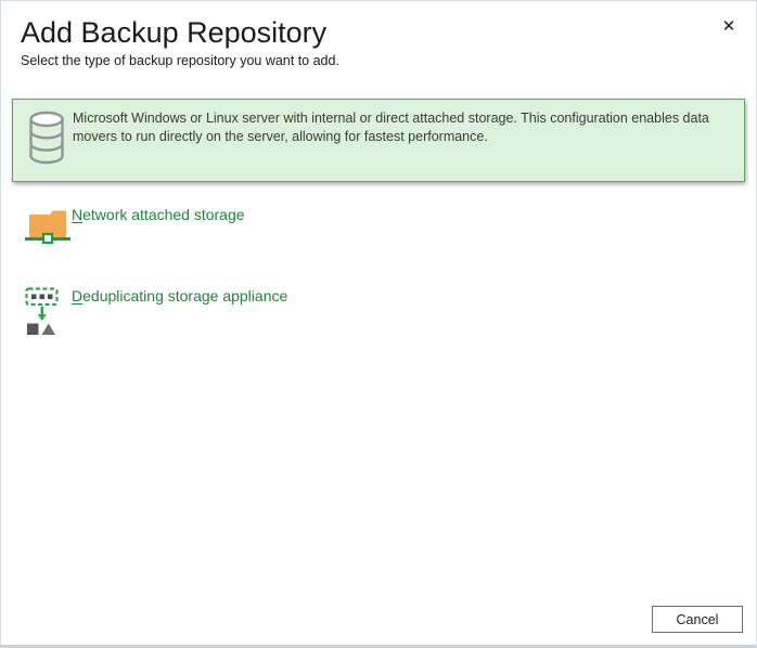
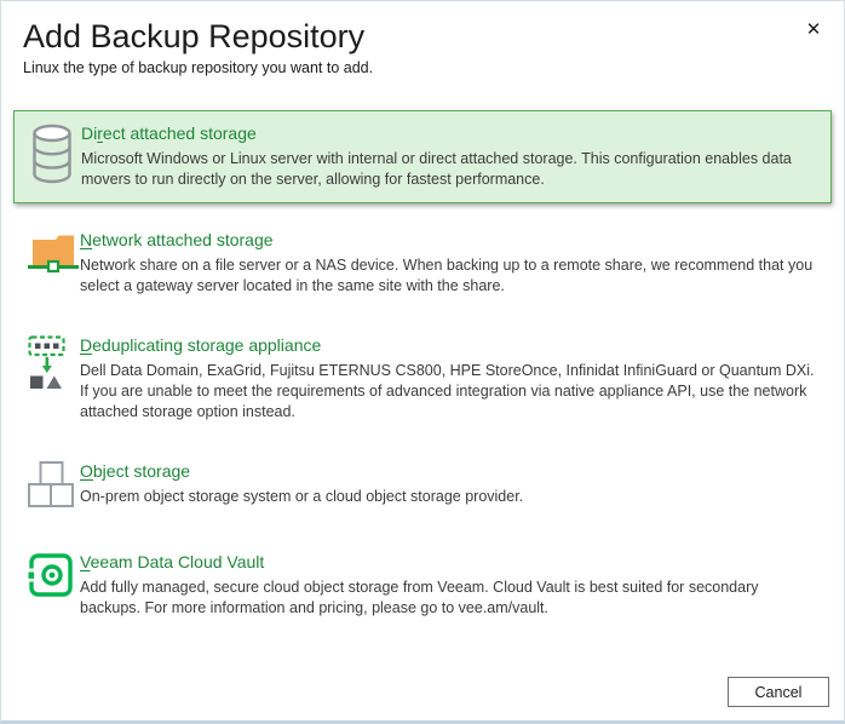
  ✕
  Add Backup Repository
- Select the type of backup repository you want to add.
+ Linux the type of backup repository you want to add.
+ Direct attached storage
  Microsoft Windows or Linux server with internal or direct attached storage. This configuration enables data movers to run directly on the server, allowing for fastest performance.
  Network attached storage
+ Network share on a file server or a NAS device. When backing up to a remote share, we recommend that you select a gateway server located in the same site with the share.
  Deduplicating storage appliance
+ Dell Data Domain, ExaGrid, Fujitsu ETERNUS CS800, HPE StoreOnce, Infinidat InfiniGuard or Quantum DXi. If you are unable to meet the requirements of advanced integration via native appliance API, use the network attached storage option instead.
+ Object storage
+ On-prem object storage system or a cloud object storage provider.
+ Veeam Data Cloud Vault
+ Add fully managed, secure cloud object storage from Veeam. Cloud Vault is best suited for secondary backups. For more information and pricing, please go to vee.am/vault.
  Cancel
